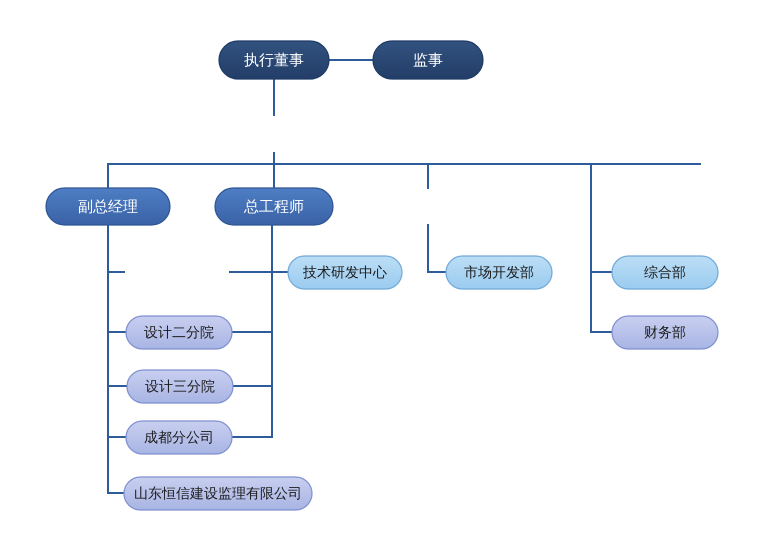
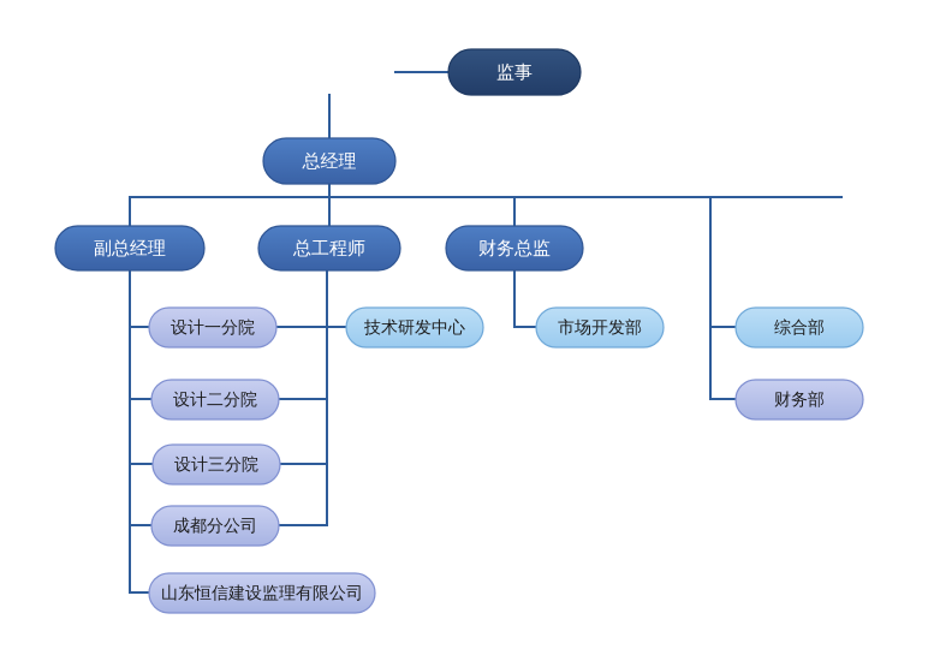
- 执行董事
  监事
+ 总经理
  副总经理
  总工程师
+ 财务总监
+ 设计一分院
  设计二分院
  设计三分院
  成都分公司
  山东恒信建设监理有限公司
  技术研发中心
  市场开发部
  综合部
  财务部
